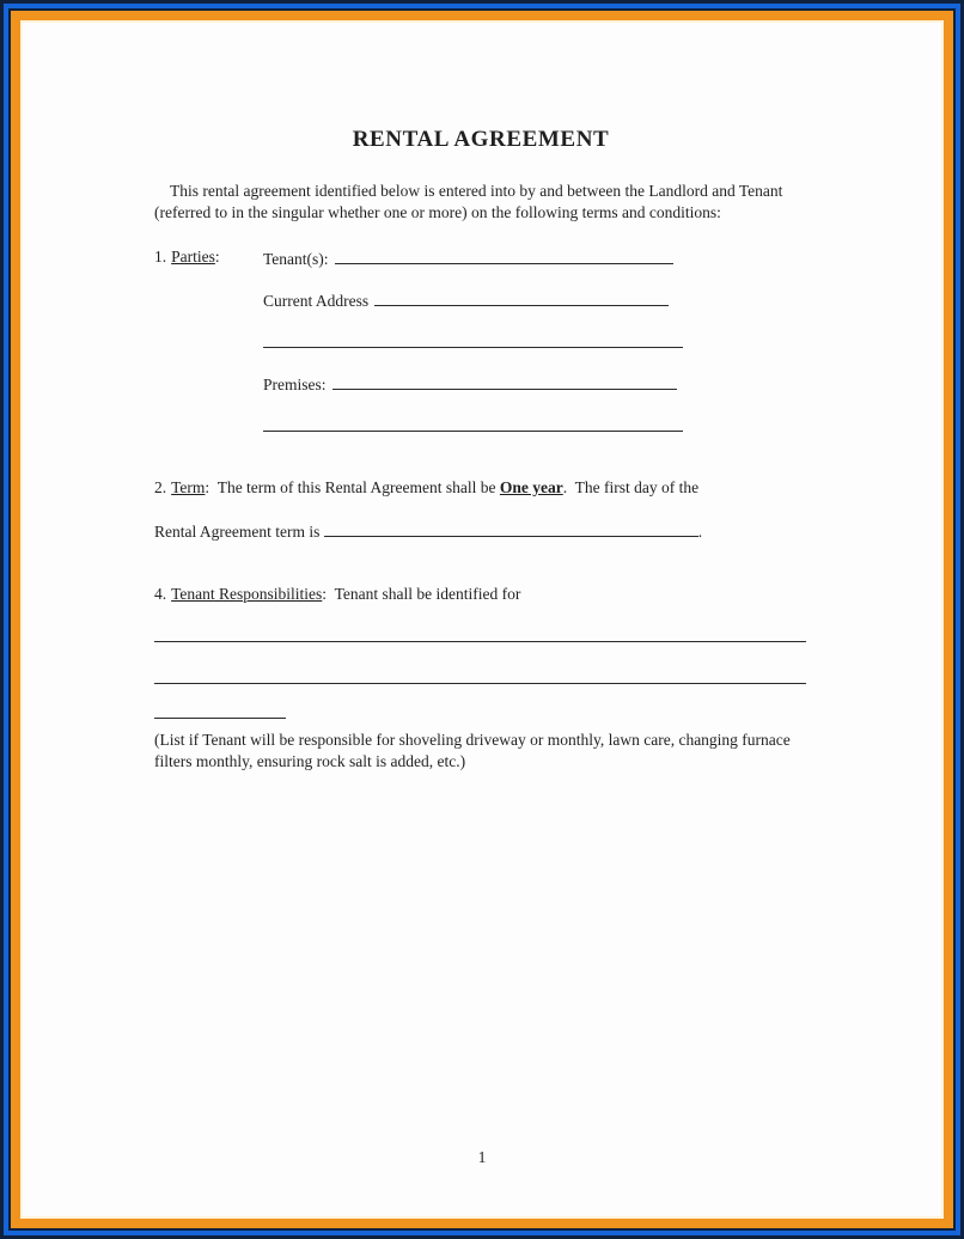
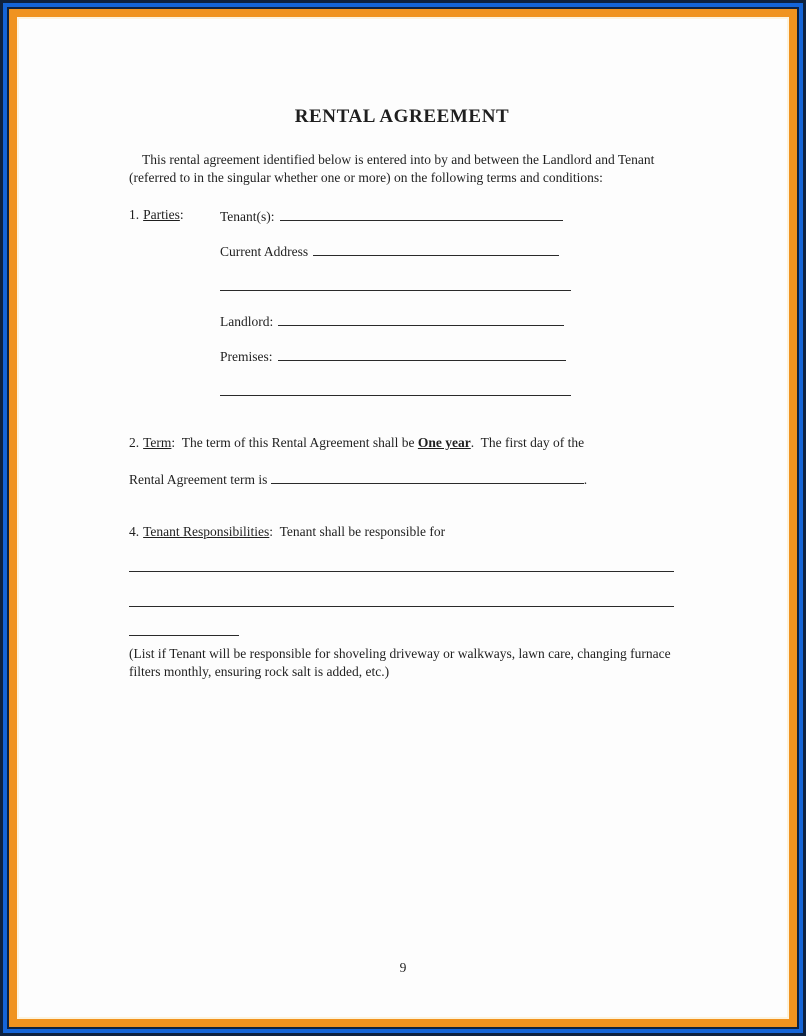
  RENTAL AGREEMENT
  This rental agreement identified below is entered into by and between the Landlord and Tenant (referred to in the singular whether one or more) on the following terms and conditions:
  1. Parties:
  Tenant(s):
  Current Address
+ Landlord:
  Premises:
  2. Term: The term of this Rental Agreement shall be One year. The first day of the
  Rental Agreement term is .
- 4. Tenant Responsibilities: Tenant shall be identified for
+ 4. Tenant Responsibilities: Tenant shall be responsible for
- (List if Tenant will be responsible for shoveling driveway or monthly, lawn care, changing furnace filters monthly, ensuring rock salt is added, etc.)
+ (List if Tenant will be responsible for shoveling driveway or walkways, lawn care, changing furnace filters monthly, ensuring rock salt is added, etc.)
- 1
+ 9
